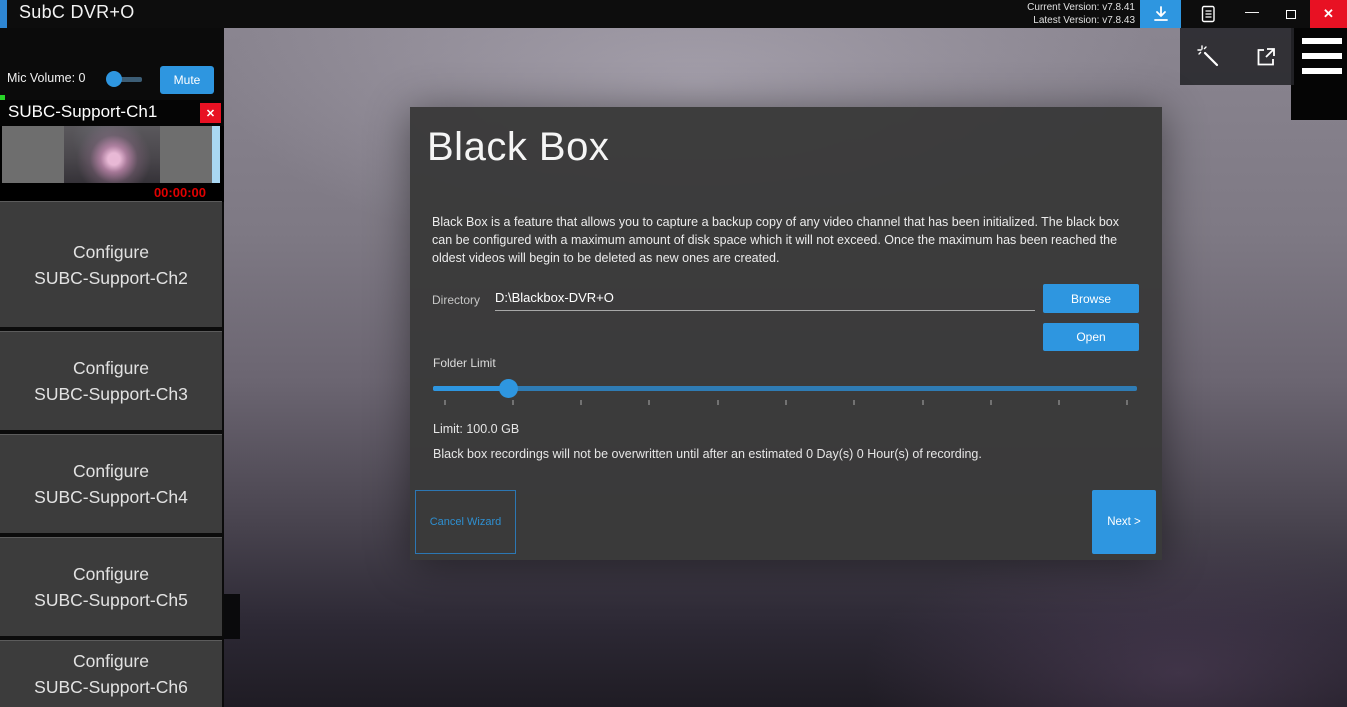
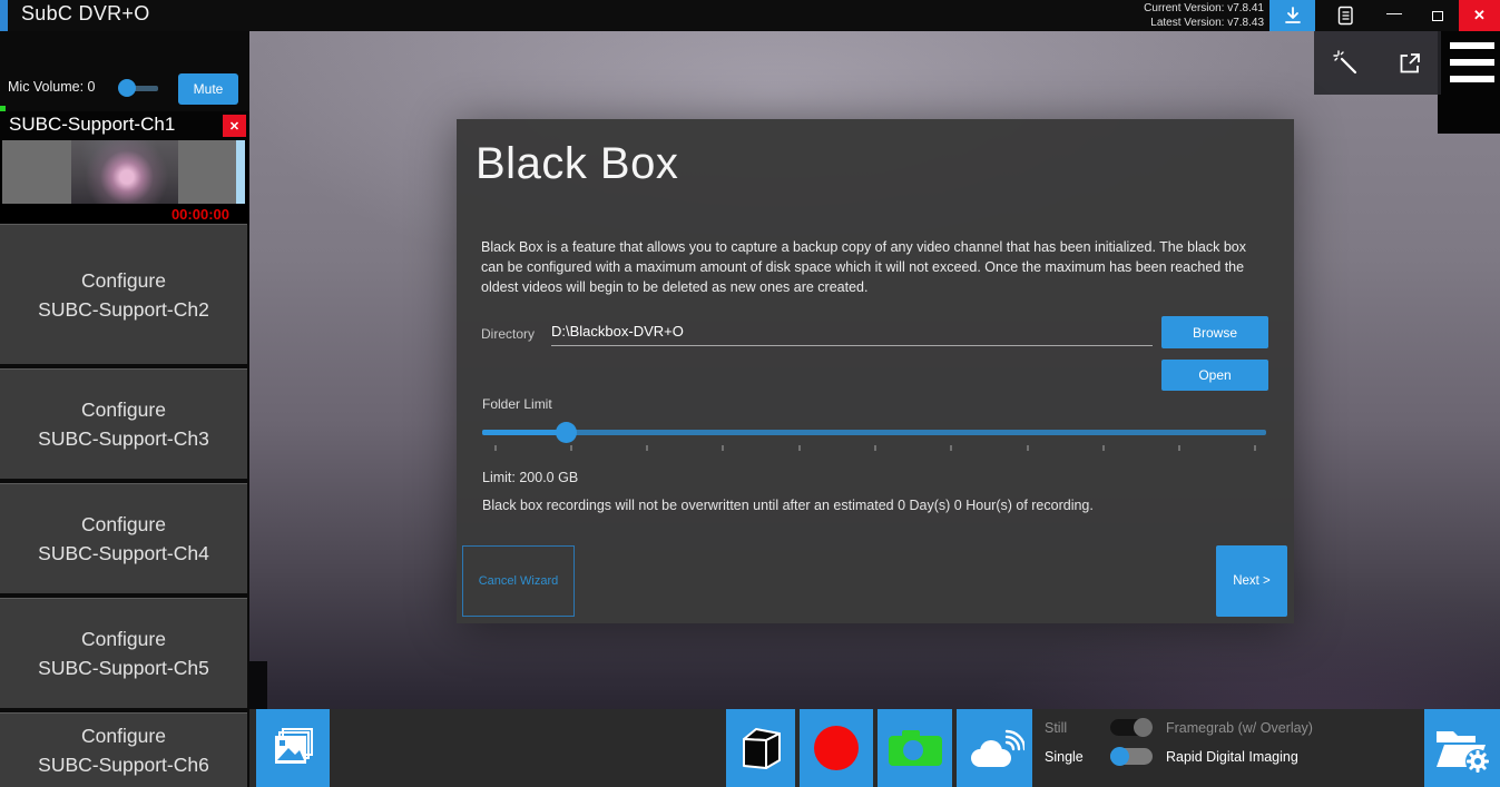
  SubC DVR+O
  Current Version: v7.8.41
  Latest Version: v7.8.43
  —
  ✕
  Mic Volume: 0
  Mute
  SUBC-Support-Ch1
  ✕
  00:00:00
  Configure
  SUBC-Support-Ch2
  Configure
  SUBC-Support-Ch3
  Configure
  SUBC-Support-Ch4
  Configure
  SUBC-Support-Ch5
  Configure
  SUBC-Support-Ch6
  Black Box
  Black Box is a feature that allows you to capture a backup copy of any video channel that has been initialized. The black box can be configured with a maximum amount of disk space which it will not exceed. Once the maximum has been reached the oldest videos will begin to be deleted as new ones are created.
  Directory
  D:\Blackbox-DVR+O
  Browse
  Open
  Folder Limit
- Limit: 100.0 GB
+ Limit: 200.0 GB
  Black box recordings will not be overwritten until after an estimated 0 Day(s) 0 Hour(s) of recording.
  Cancel Wizard
  Next >
+ Still
+ Framegrab (w/ Overlay)
+ Single
+ Rapid Digital Imaging
